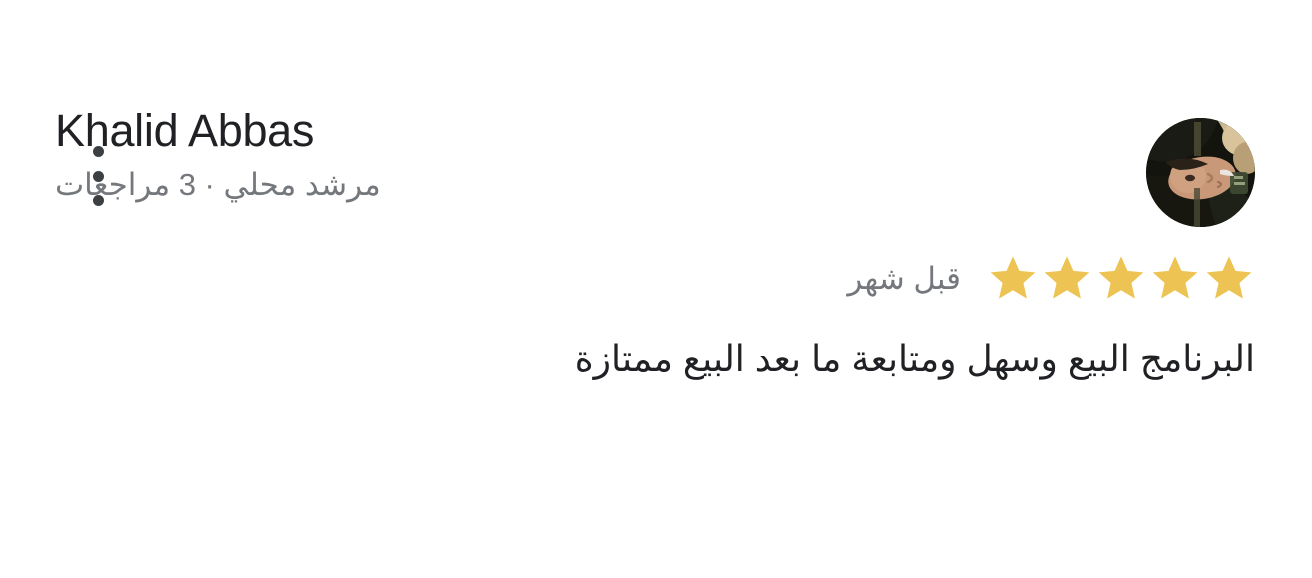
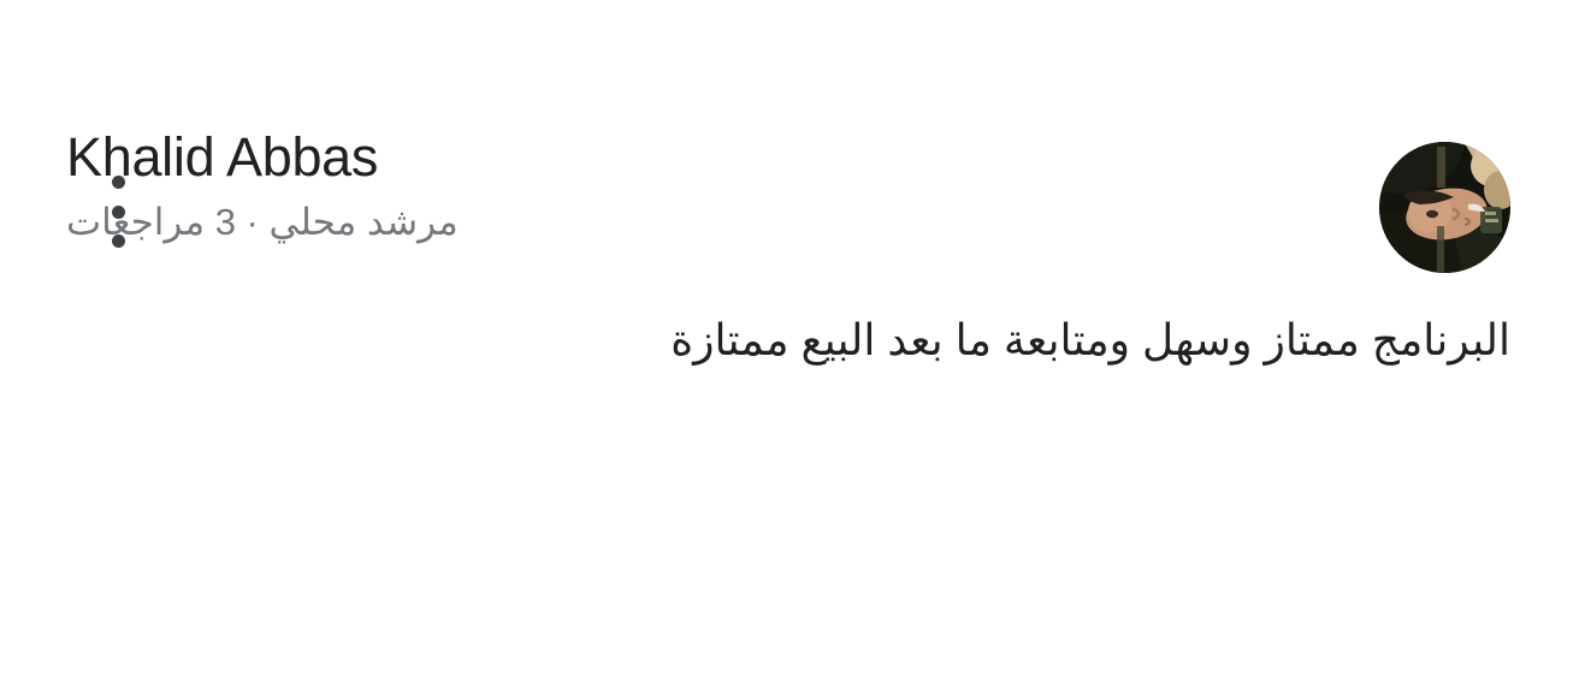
  Khalid Abbas
  مرشد محلي · 3 مراجعات
- قبل شهر
- البرنامج البيع وسهل ومتابعة ما بعد البيع ممتازة
+ البرنامج ممتاز وسهل ومتابعة ما بعد البيع ممتازة
